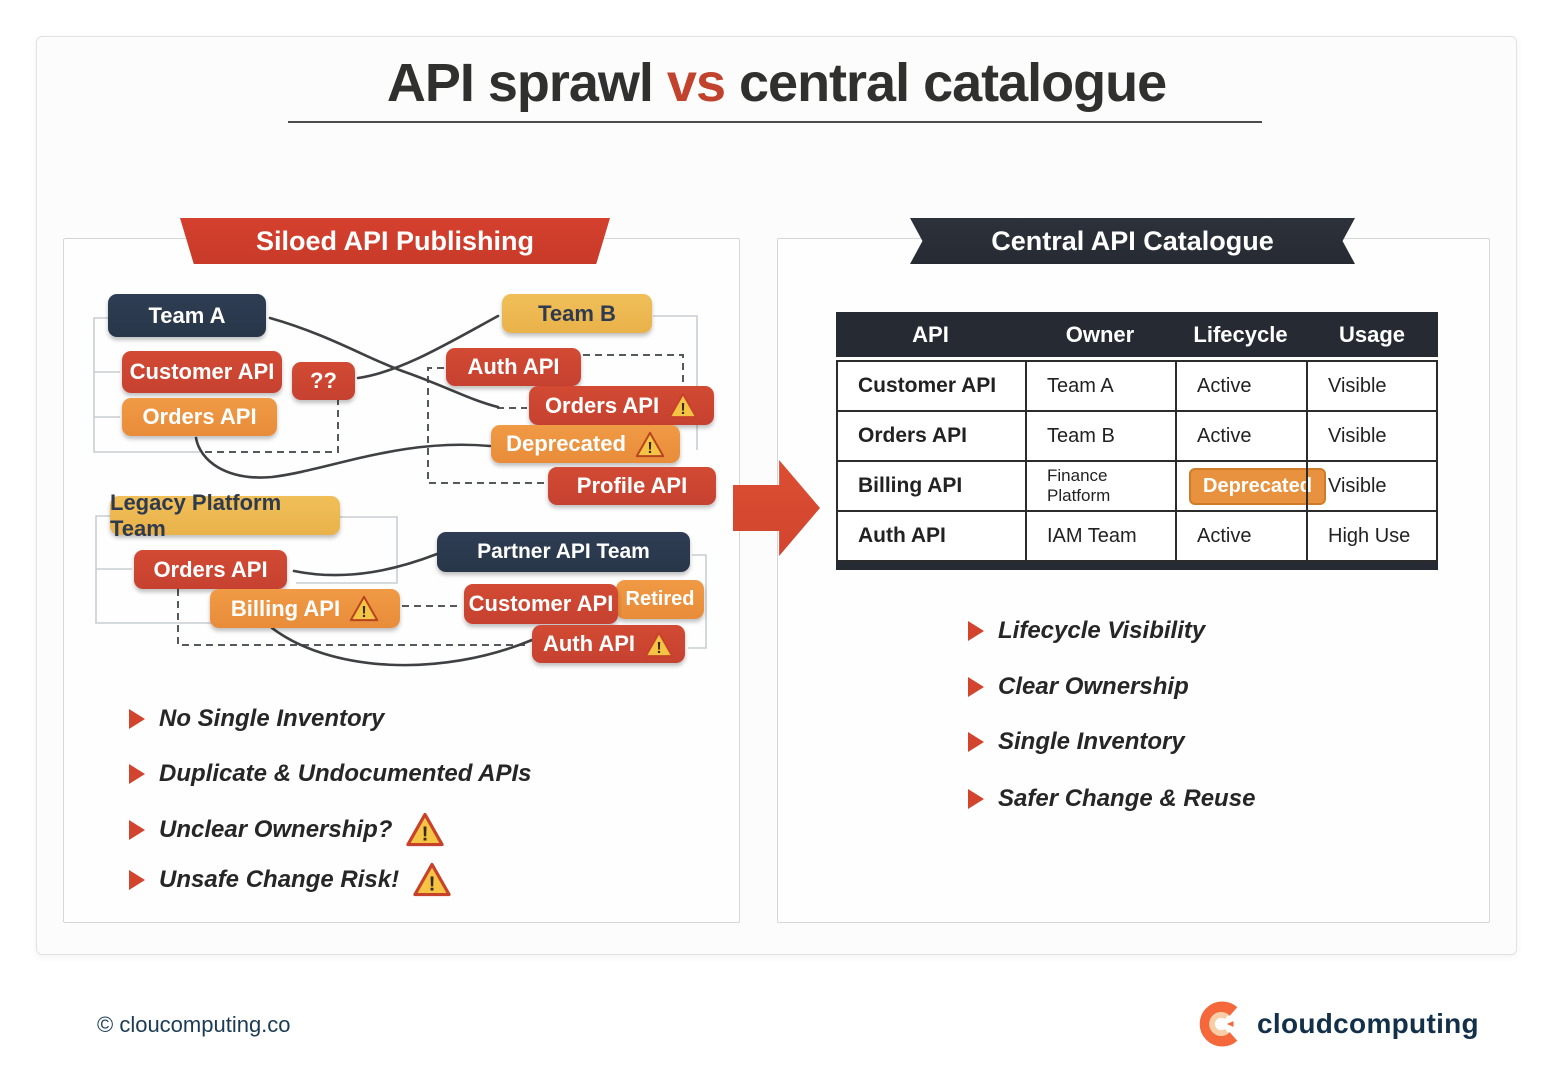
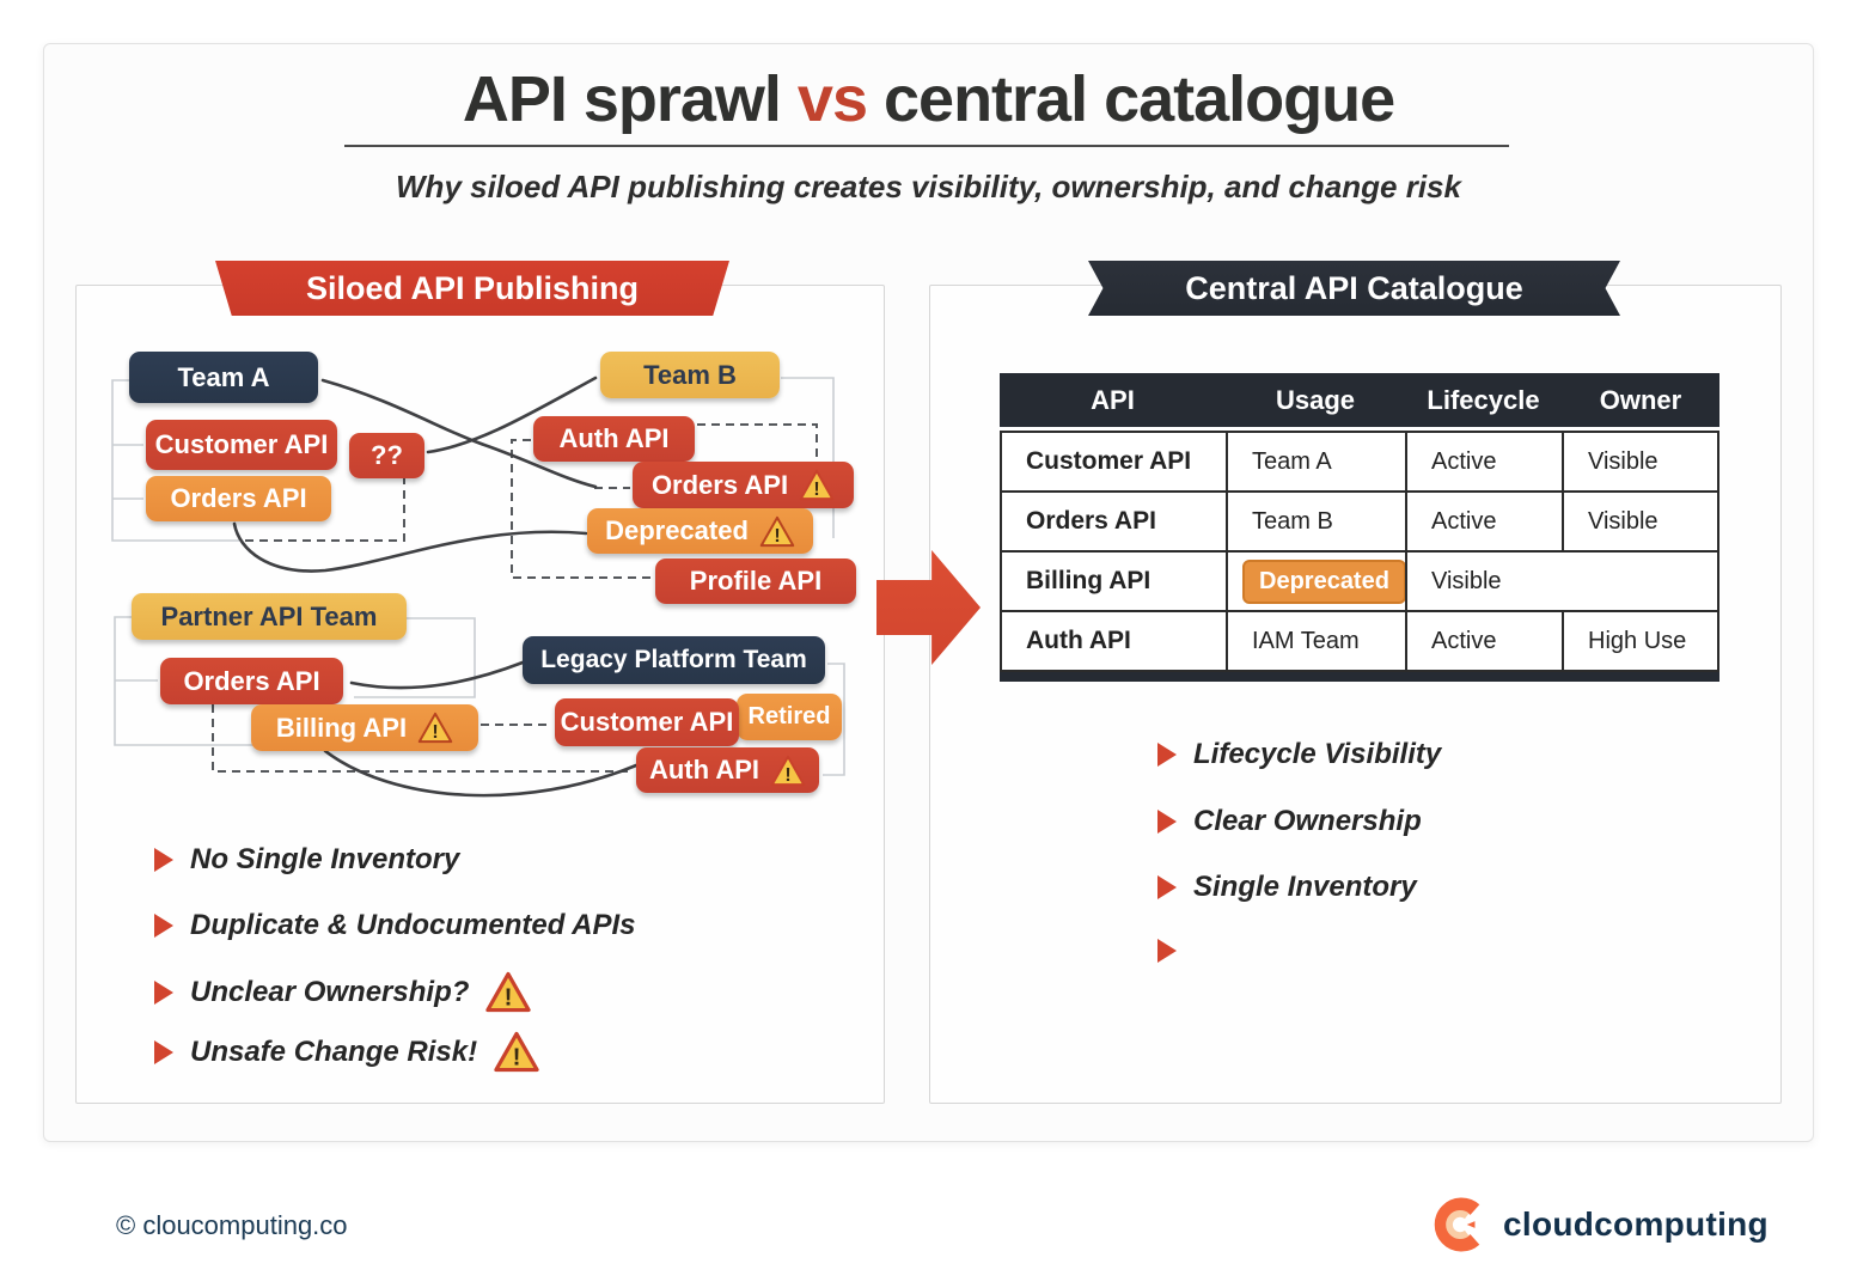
  API sprawl vs central catalogue
+ Why siloed API publishing creates visibility, ownership, and change risk
  Siloed API Publishing
  Central API Catalogue
  Team A
  Customer API
  ??
  Orders API
  Team B
  Auth API
  Orders API
  !
  Deprecated
  !
  Profile API
- Legacy Platform Team
+ Partner API Team
  Orders API
  Billing API
  !
- Partner API Team
+ Legacy Platform Team
  Retired
  Customer API
  Auth API
  !
  No Single Inventory
  Duplicate & Undocumented APIs
  Unclear Ownership?
  !
  Unsafe Change Risk!
  !
  API
- Owner
+ Usage
  Lifecycle
- Usage
+ Owner
  Customer API
  Team A
  Active
  Visible
  Orders API
  Team B
  Active
  Visible
  Billing API
- Finance Platform
  Deprecated
  Visible
  Auth API
  IAM Team
  Active
  High Use
  Lifecycle Visibility
  Clear Ownership
  Single Inventory
- Safer Change & Reuse
  © cloucomputing.co
  cloudcomputing
